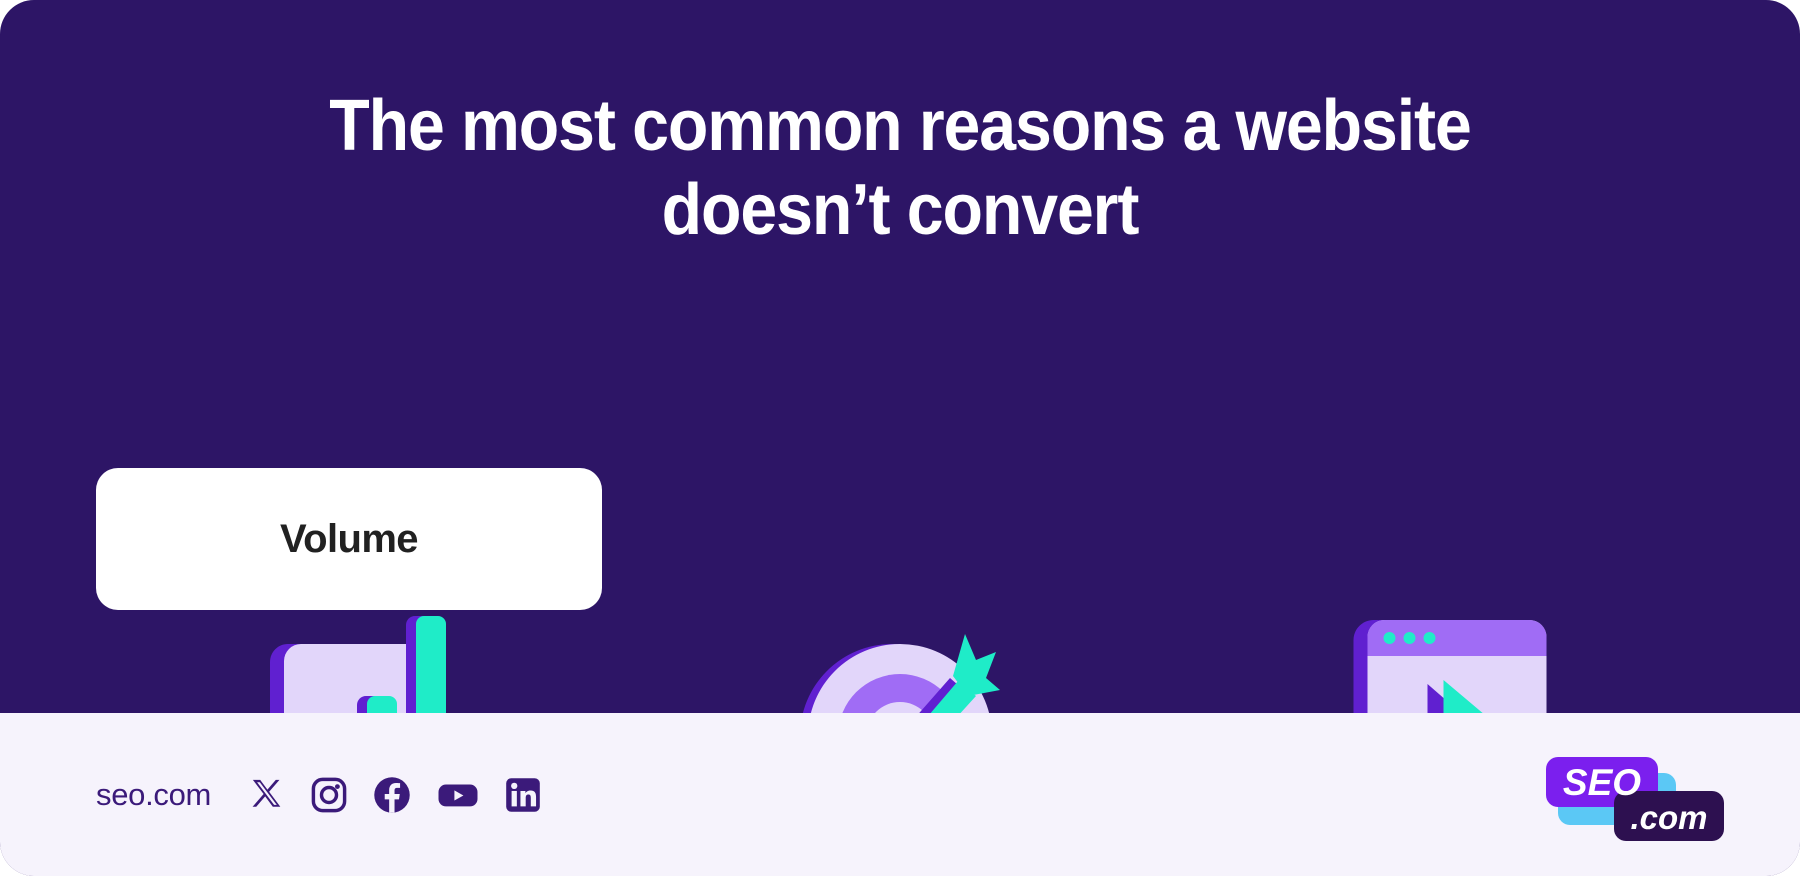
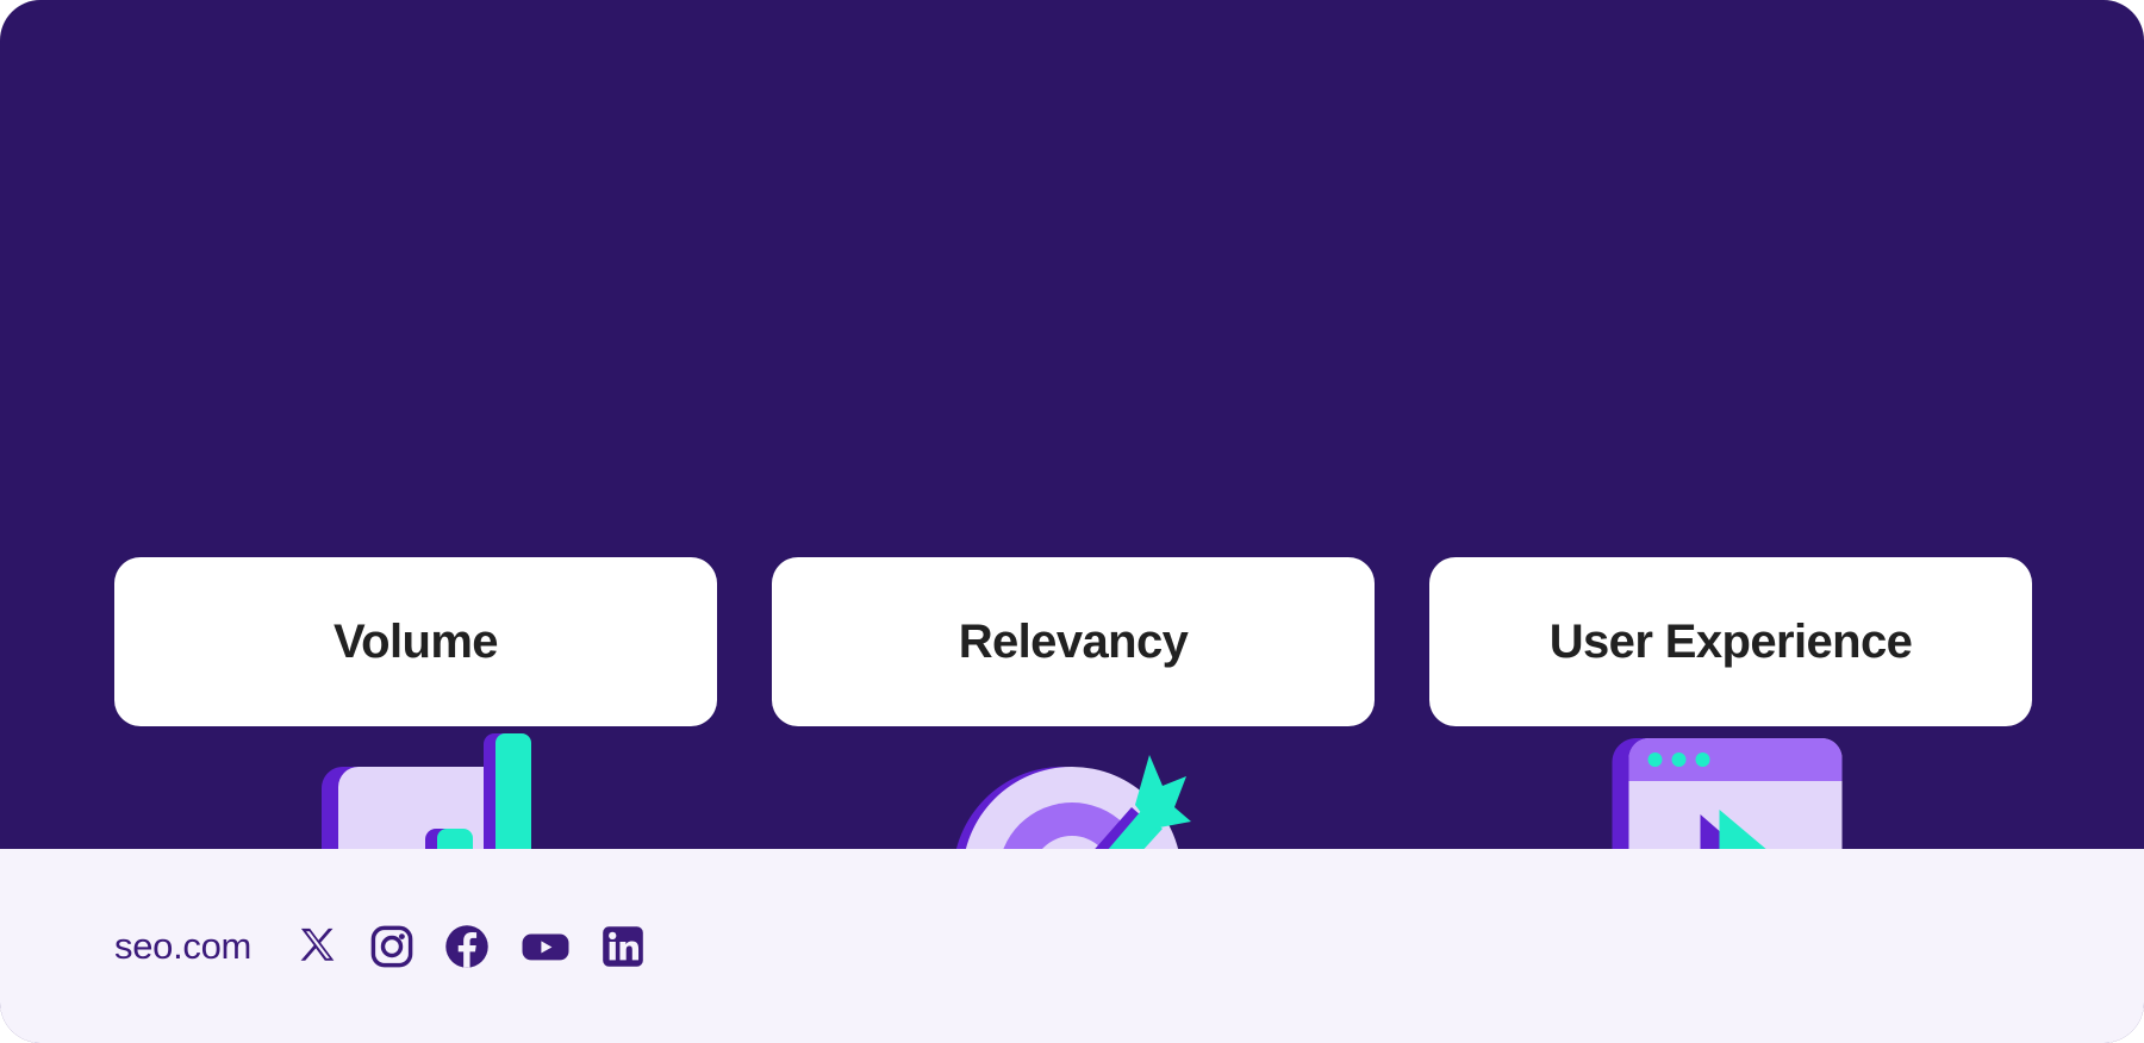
- The most common reasons a website
- doesn’t convert
  Volume
+ Relevancy
+ User Experience
  seo.com
- SEO
- .com
